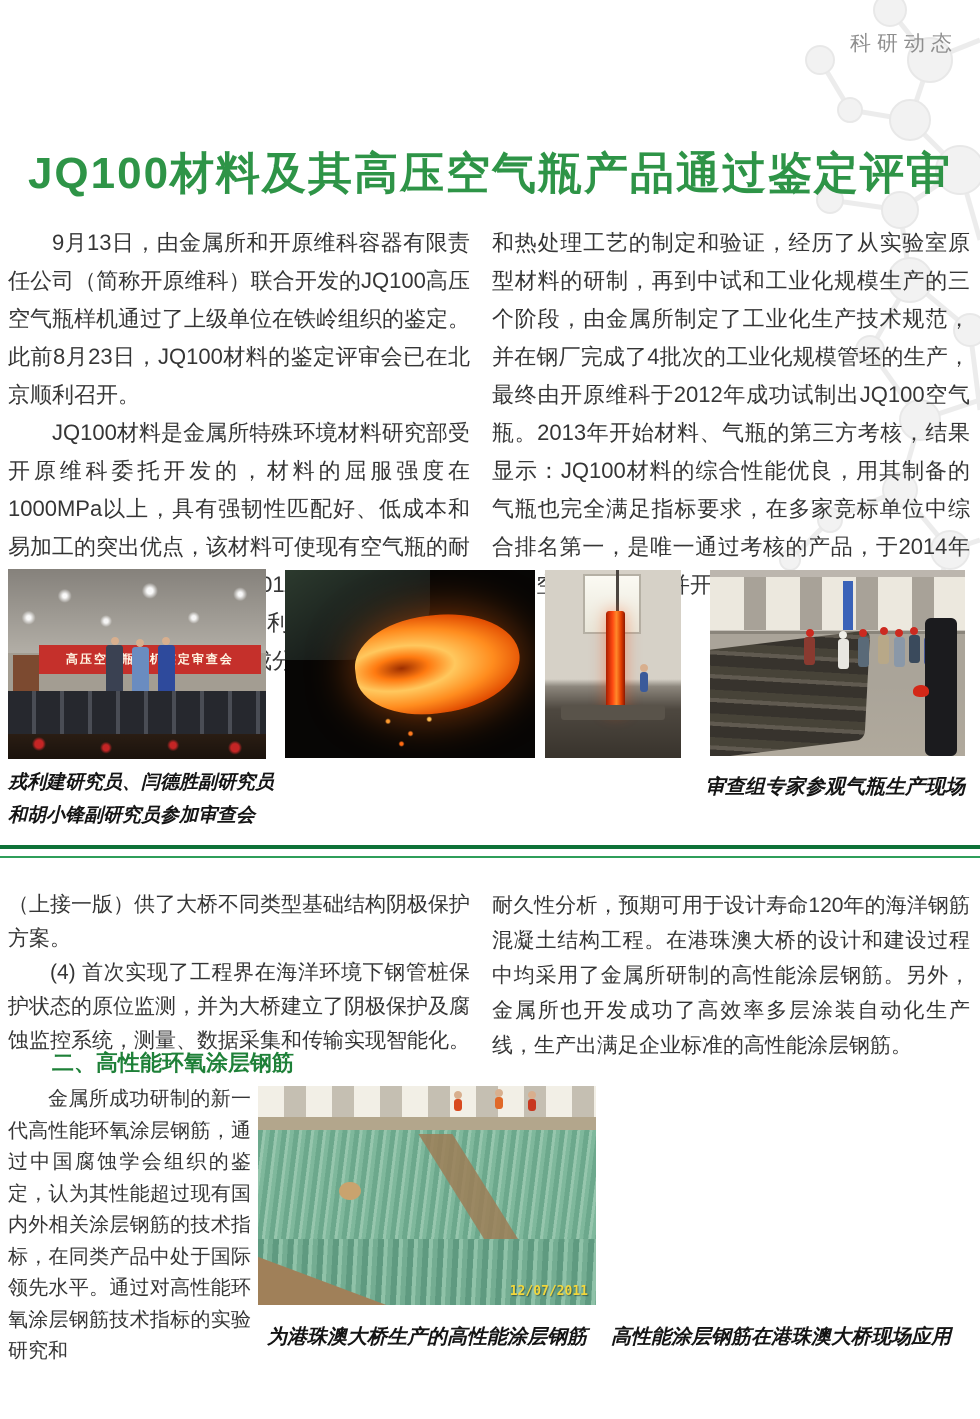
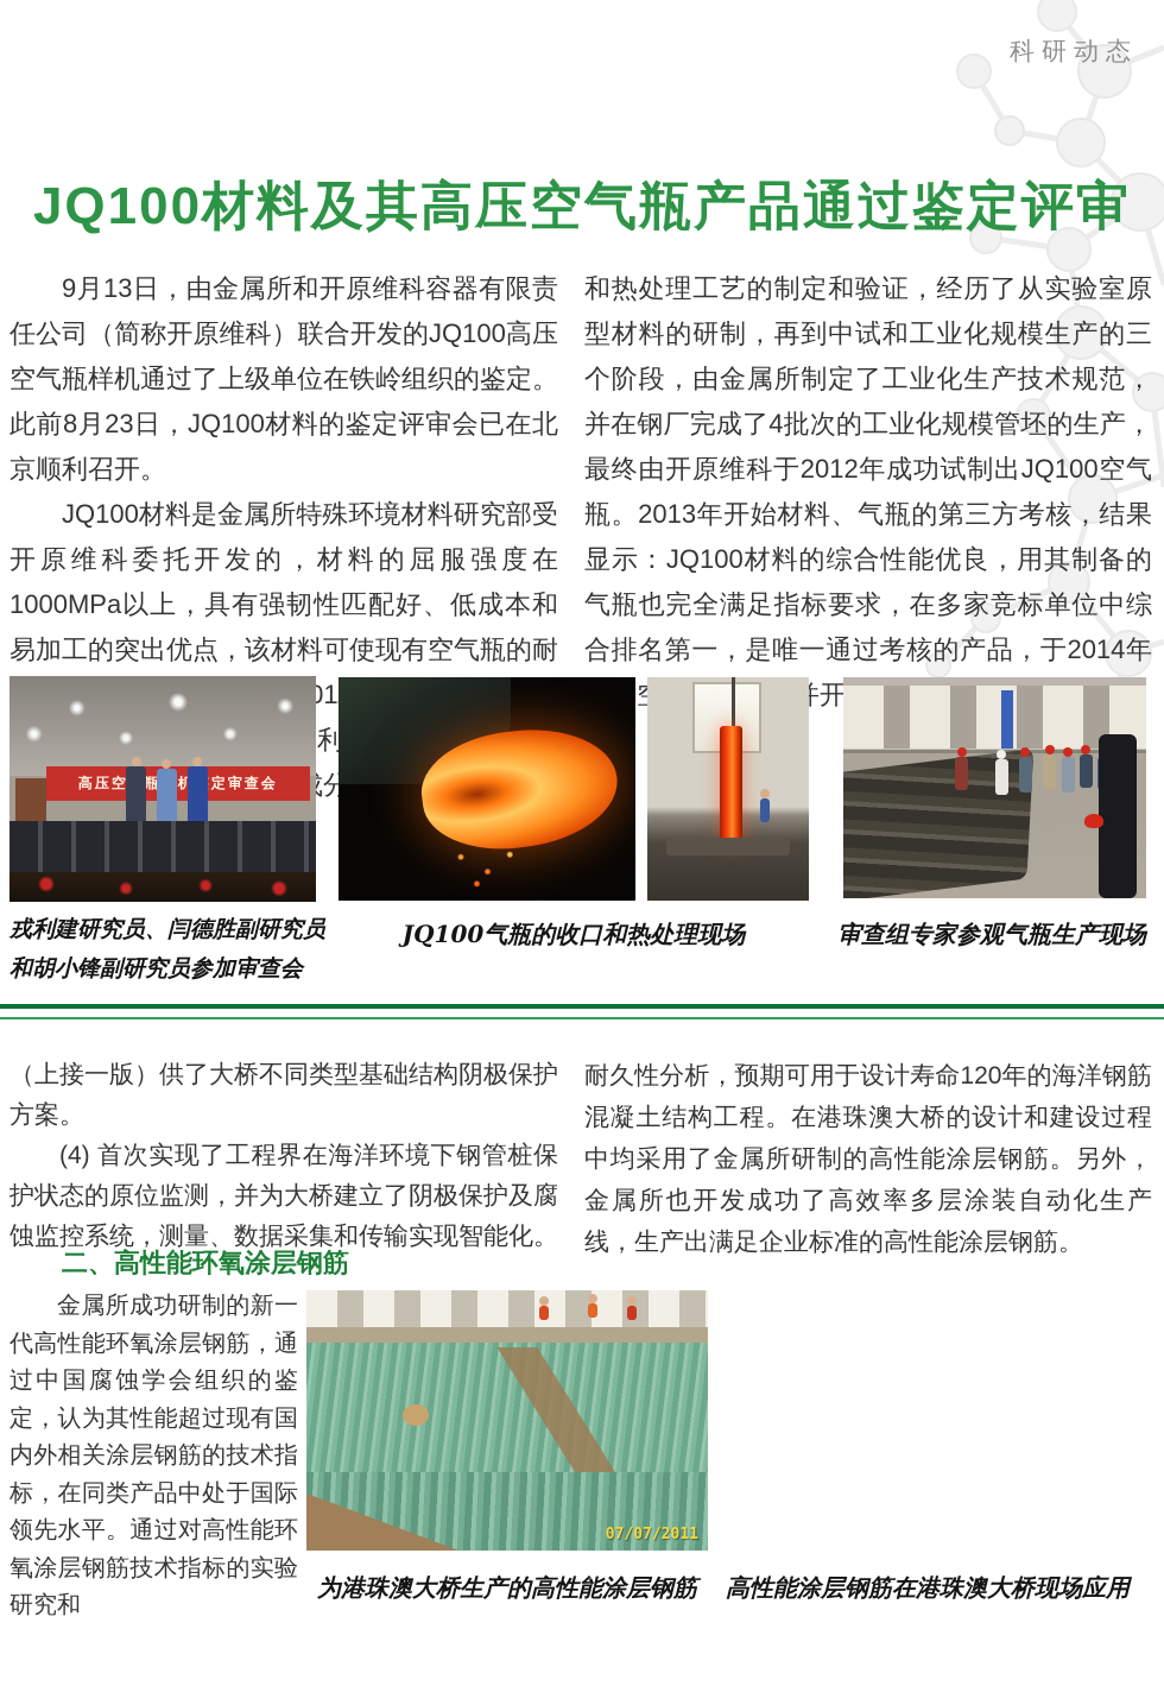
  科研动态
  JQ100材料及其高压空气瓶产品通过鉴定评审
  9月13日，由金属所和开原维科容器有限责任公司（简称开原维科）联合开发的JQ100高压空气瓶样机通过了上级单位在铁岭组织的鉴定。此前8月23日，JQ100材料的鉴定评审会已在北京顺利召开。
  和热处理工艺的制定和验证，经历了从实验室原型材料的研制，再到中试和工业化规模生产的三个阶段，由金属所制定了工业化生产技术规范，并在钢厂完成了4批次的工业化规模管坯的生产，最终由开原维科于2012年成功试制出JQ100空气瓶。2013年开始材料、气瓶的第三方考核，结果显示：JQ100材料的综合性能优良，用其制备的气瓶也完全满足指标要求，在多家竞标单位中综合排名第一，是唯一通过考核的产品，于2014年开
  高压空瓶机定审查会
  戎利建研究员、闫德胜副研究员
  和胡小锋副研究员参加审查会
+ JQ100气瓶的收口和热处理现场
  审查组专家参观气瓶生产现场
  （上接一版）供了大桥不同类型基础结构阴极保护方案。
  (4) 首次实现了工程界在海洋环境下钢管桩保护状态的原位监测，并为大桥建立了阴极保护及腐蚀监控系统，测量、数据采集和传输实现智能化。
  二、高性能环氧涂层钢筋
  金属所成功研制的新一代高性能环氧涂层钢筋，通过中国腐蚀学会组织的鉴定，认为其性能超过现有国内外相关涂层钢筋的技术指标，在同类产品中处于国际领先水平。通过对高性能环氧涂层钢筋技术指标的实验研究和
  耐久性分析，预期可用于设计寿命120年的海洋钢筋混凝土结构工程。在港珠澳大桥的设计和建设过程中均采用了金属所研制的高性能涂层钢筋。另外，金属所也开发成功了高效率多层涂装自动化生产线，生产出满足企业标准的高性能涂层钢筋。
- 12/07/2011
+ 07/07/2011
  为港珠澳大桥生产的高性能涂层钢筋
  高性能涂层钢筋在港珠澳大桥现场应用
